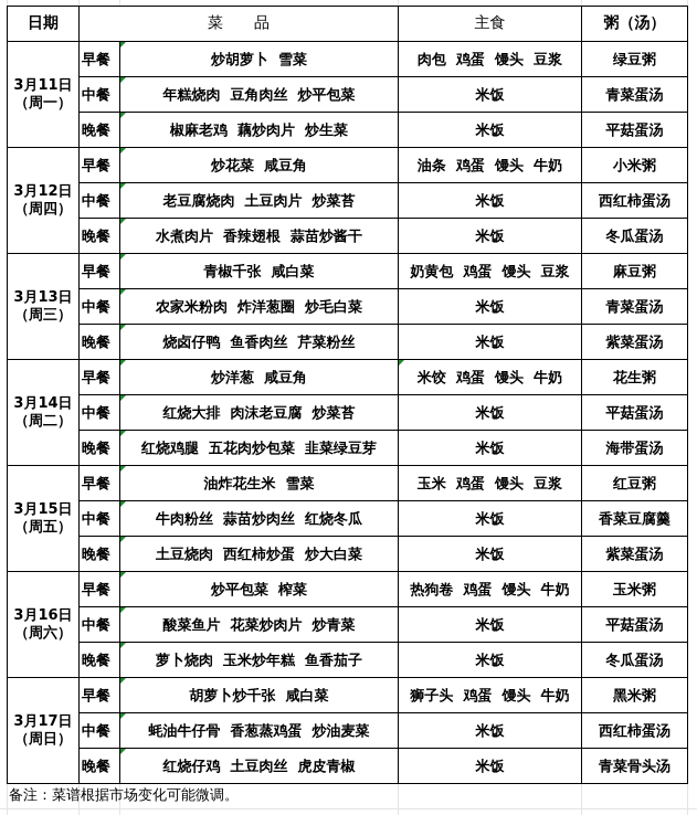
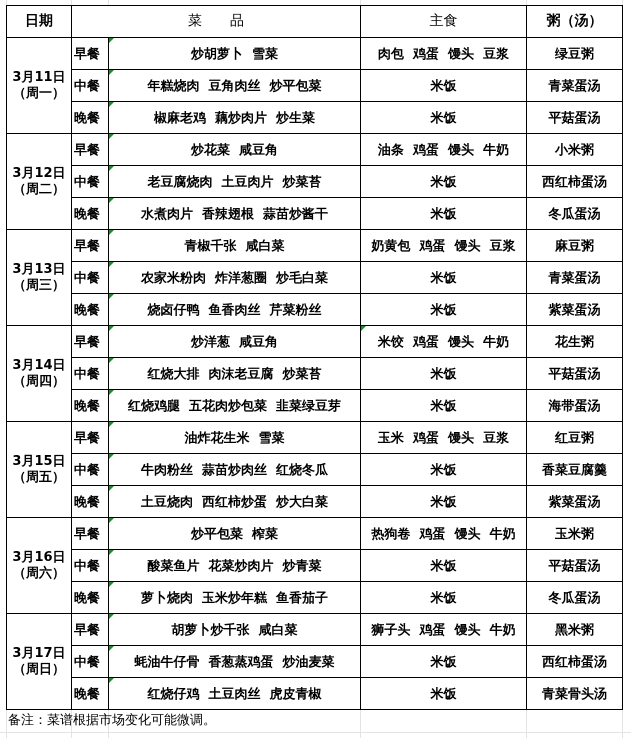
  日期	菜 品	主食	粥（汤）
  3月11日（周一）	早餐	炒胡萝卜 雪菜	肉包 鸡蛋 馒头 豆浆	绿豆粥
  中餐	年糕烧肉 豆角肉丝 炒平包菜	米饭	青菜蛋汤
  晚餐	椒麻老鸡 藕炒肉片 炒生菜	米饭	平菇蛋汤
- 3月12日（周四）	早餐	炒花菜 咸豆角	油条 鸡蛋 馒头 牛奶	小米粥
+ 3月12日（周二）	早餐	炒花菜 咸豆角	油条 鸡蛋 馒头 牛奶	小米粥
  中餐	老豆腐烧肉 土豆肉片 炒菜苔	米饭	西红柿蛋汤
  晚餐	水煮肉片 香辣翅根 蒜苗炒酱干	米饭	冬瓜蛋汤
  3月13日（周三）	早餐	青椒千张 咸白菜	奶黄包 鸡蛋 馒头 豆浆	麻豆粥
  中餐	农家米粉肉 炸洋葱圈 炒毛白菜	米饭	青菜蛋汤
  晚餐	烧卤仔鸭 鱼香肉丝 芹菜粉丝	米饭	紫菜蛋汤
- 3月14日（周二）	早餐	炒洋葱 咸豆角	米饺 鸡蛋 馒头 牛奶	花生粥
+ 3月14日（周四）	早餐	炒洋葱 咸豆角	米饺 鸡蛋 馒头 牛奶	花生粥
  中餐	红烧大排 肉沫老豆腐 炒菜苔	米饭	平菇蛋汤
  晚餐	红烧鸡腿 五花肉炒包菜 韭菜绿豆芽	米饭	海带蛋汤
  3月15日（周五）	早餐	油炸花生米 雪菜	玉米 鸡蛋 馒头 豆浆	红豆粥
  中餐	牛肉粉丝 蒜苗炒肉丝 红烧冬瓜	米饭	香菜豆腐羹
  晚餐	土豆烧肉 西红柿炒蛋 炒大白菜	米饭	紫菜蛋汤
  3月16日（周六）	早餐	炒平包菜 榨菜	热狗卷 鸡蛋 馒头 牛奶	玉米粥
  中餐	酸菜鱼片 花菜炒肉片 炒青菜	米饭	平菇蛋汤
  晚餐	萝卜烧肉 玉米炒年糕 鱼香茄子	米饭	冬瓜蛋汤
  3月17日（周日）	早餐	胡萝卜炒千张 咸白菜	狮子头 鸡蛋 馒头 牛奶	黑米粥
  中餐	蚝油牛仔骨 香葱蒸鸡蛋 炒油麦菜	米饭	西红柿蛋汤
  晚餐	红烧仔鸡 土豆肉丝 虎皮青椒	米饭	青菜骨头汤
  备注：菜谱根据市场变化可能微调。
